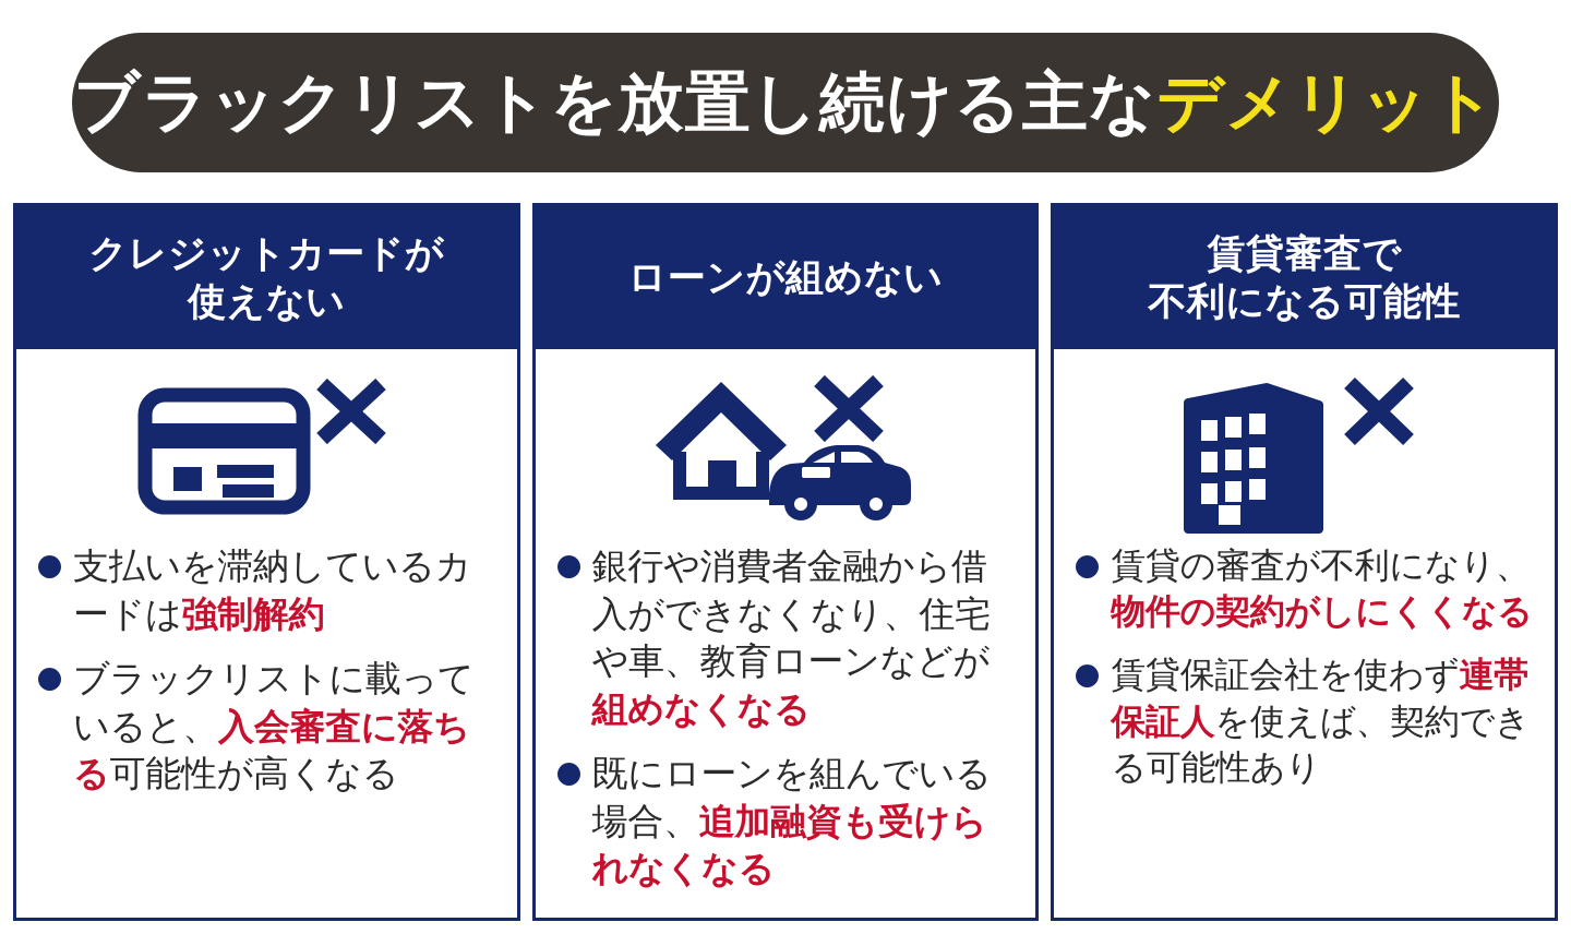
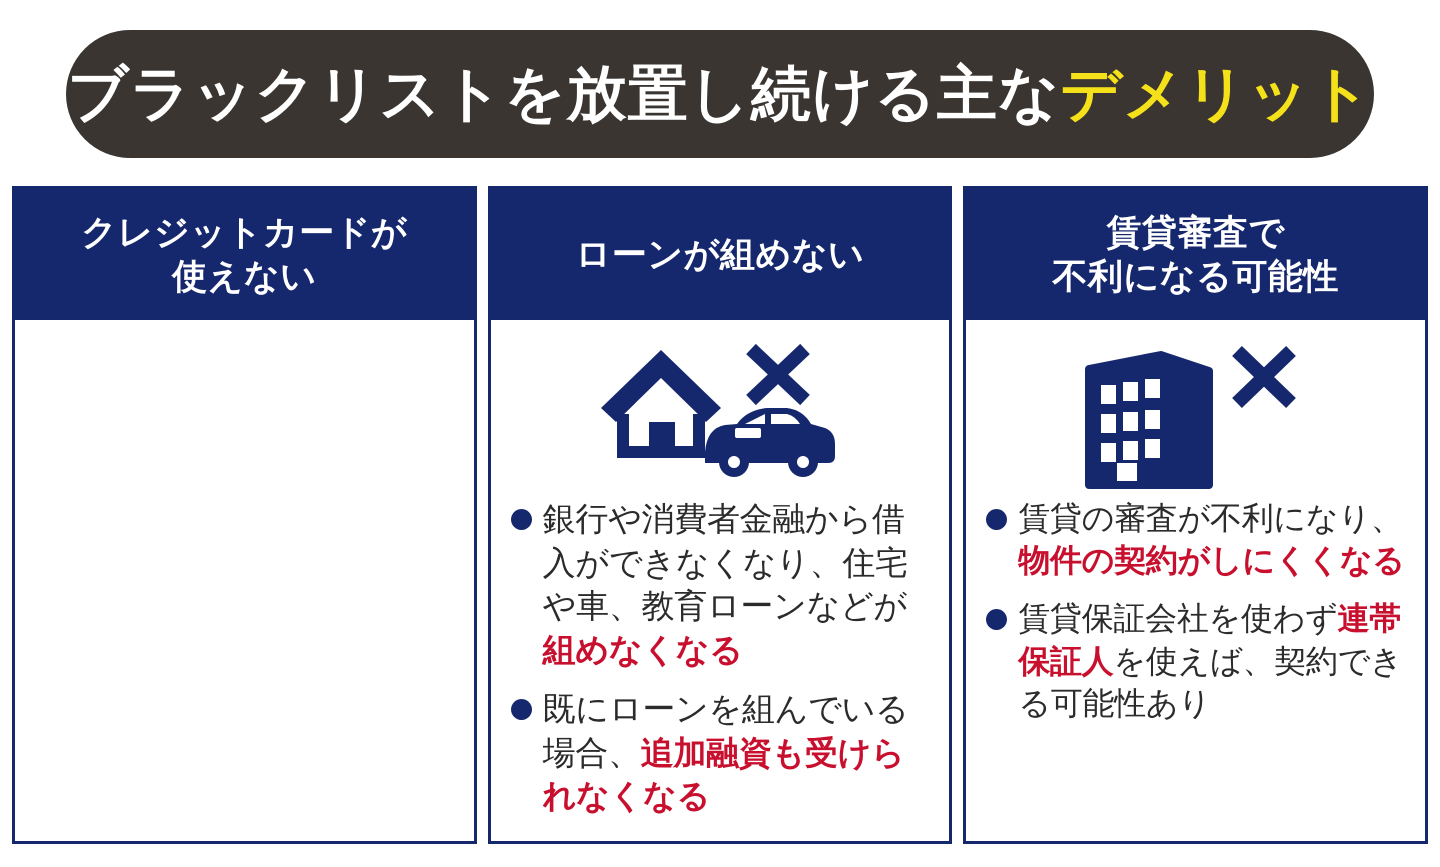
  ブラックリストを放置し続ける主なデメリット
  クレジットカードが
  使えない
- 支払いを滞納しているカードは強制解約
- ブラックリストに載っていると、入会審査に落ちる可能性が高くなる
  ローンが組めない
  銀行や消費者金融から借入ができなくなり、住宅や車、教育ローンなどが組めなくなる
  既にローンを組んでいる場合、追加融資も受けられなくなる
  賃貸審査で
  不利になる可能性
  賃貸の審査が不利になり、物件の契約がしにくくなる
  賃貸保証会社を使わず連帯保証人を使えば、契約できる可能性あり
